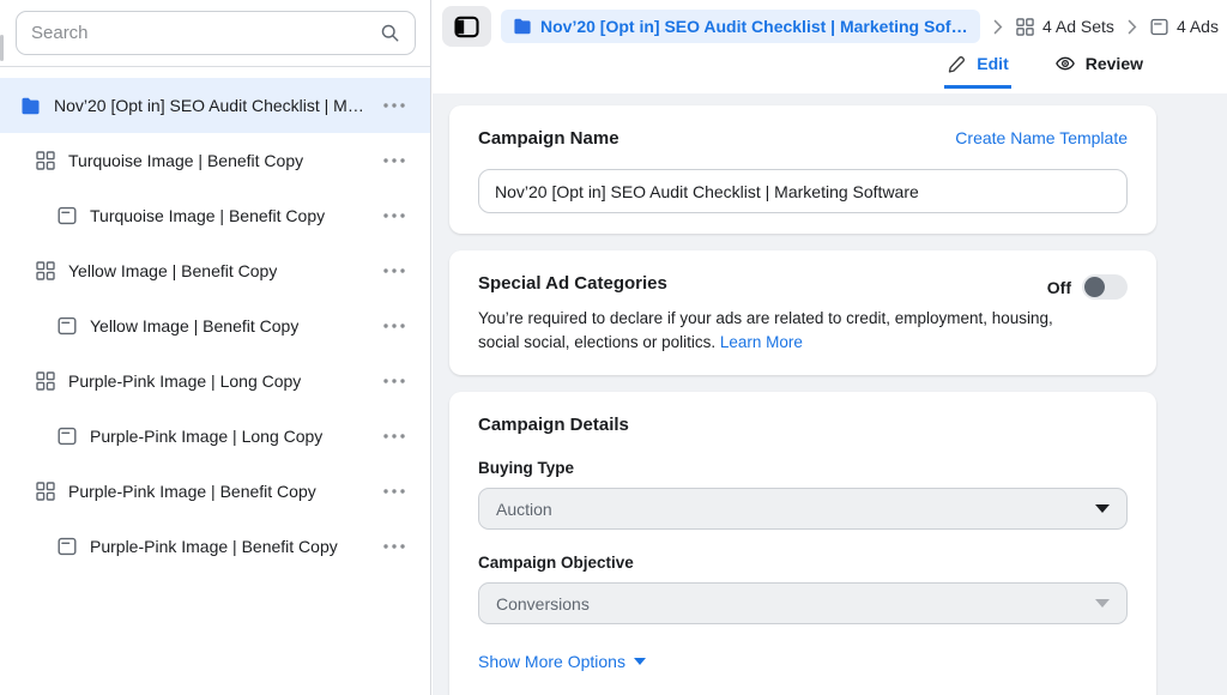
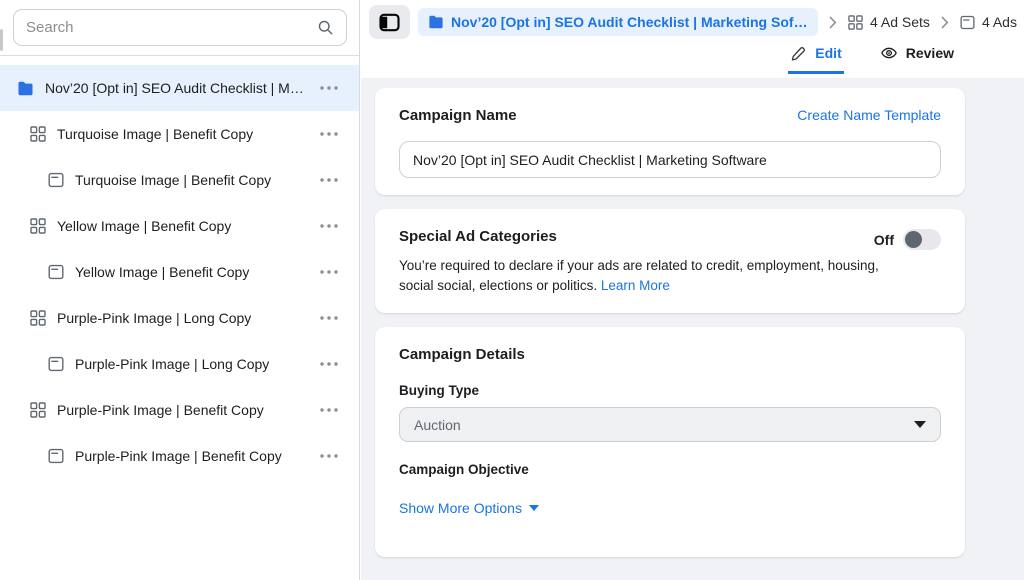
  Search
  Nov’20 [Opt in] SEO Audit Checklist | Mark
  Turquoise Image | Benefit Copy
  Turquoise Image | Benefit Copy
  Yellow Image | Benefit Copy
  Yellow Image | Benefit Copy
  Purple-Pink Image | Long Copy
  Purple-Pink Image | Long Copy
  Purple-Pink Image | Benefit Copy
  Purple-Pink Image | Benefit Copy
  Nov’20 [Opt in] SEO Audit Checklist | Marketing Softw
  4 Ad Sets
  4 Ads
  Edit
  Review
  Campaign Name
  Create Name Template
  Nov’20 [Opt in] SEO Audit Checklist | Marketing Software
  Special Ad Categories
  Off
  You’re required to declare if your ads are related to credit, employment, housing, social social, elections or politics. Learn More
  Campaign Details
  Buying Type
  Auction
  Campaign Objective
- Conversions
  Show More Options
